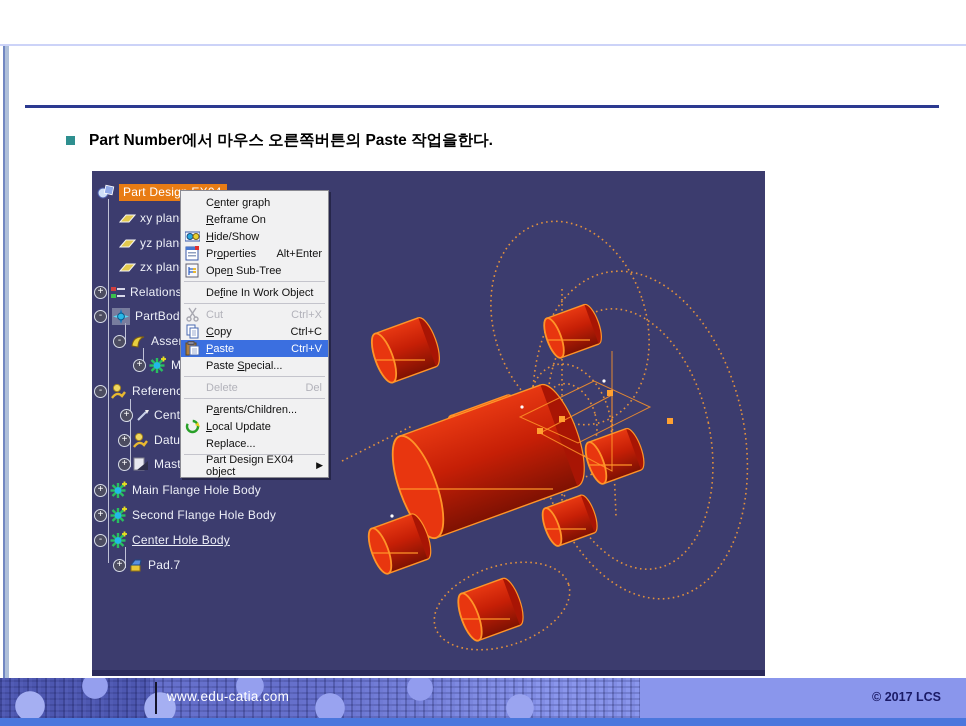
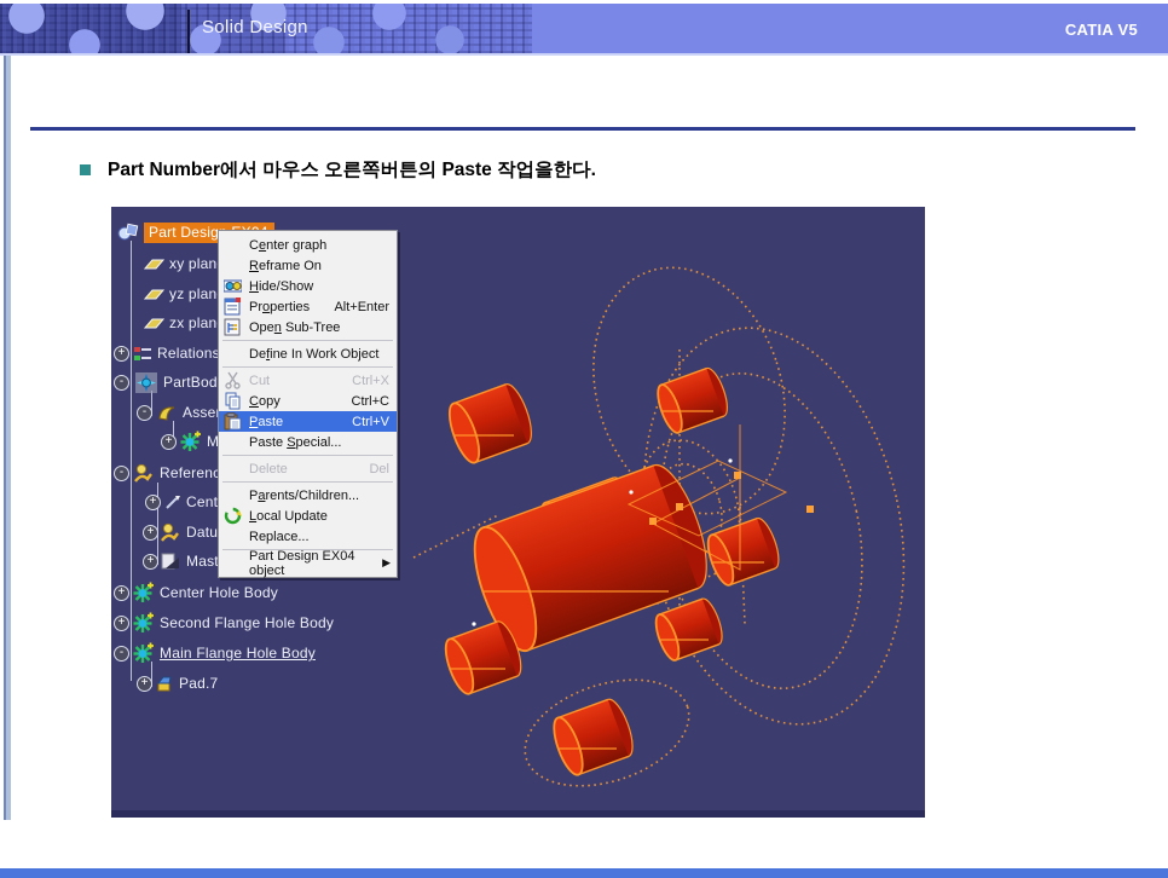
+ Solid Design
+ CATIA V5
  Part Number에서 마우스 오른쪽버튼의 Paste 작업을한다.
  xy plan
  yz plan
  zx plan
  +
  Relations
  -
  PartBod
  -
  +
  -
  Referen
  +
  +
  Datu
  +
  +
- Main Flange Hole Body
+ Center Hole Body
  +
  Second Flange Hole Body
  -
- Center Hole Body
+ Main Flange Hole Body
  +
  Pad.7
  Center graph
  Reframe On
  Hide/Show
  Properties
  Alt+Enter
  Open Sub-Tree
  Define In Work Object
  Cut
  Ctrl+X
  Copy
  Ctrl+C
  Paste
  Ctrl+V
  Paste Special...
  Delete
  Del
  Parents/Children...
  Local Update
  Replace...
  Part Design EX04 object
  ▶
- www.edu-catia.com
- © 2017 LCS
